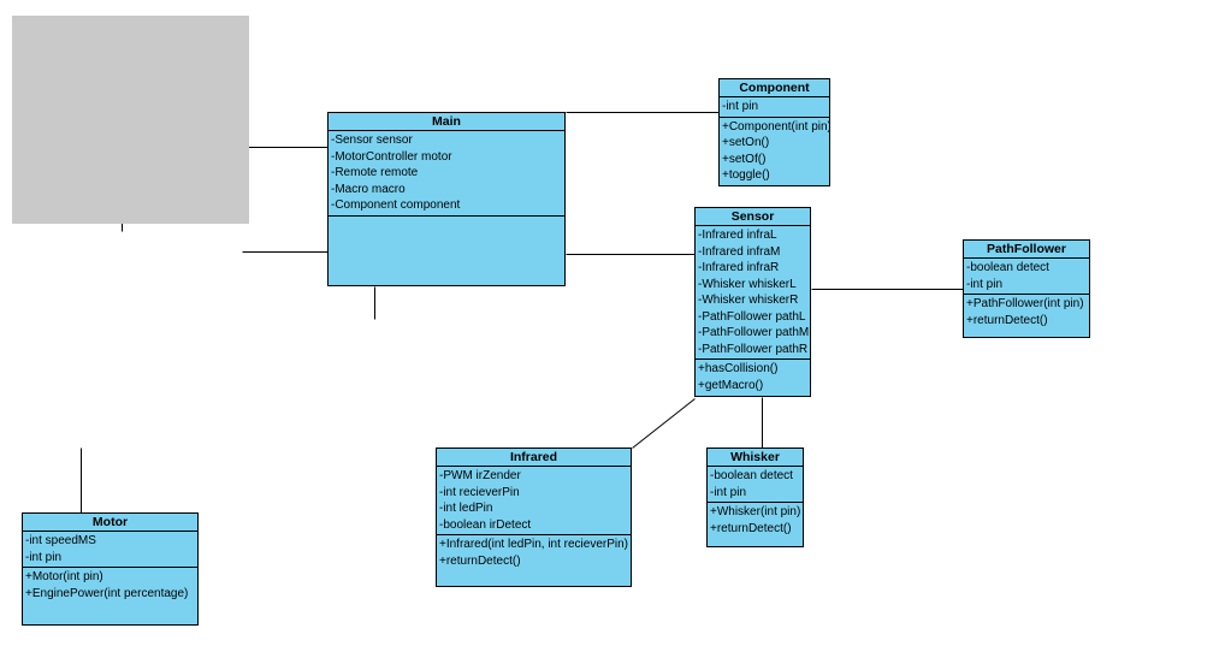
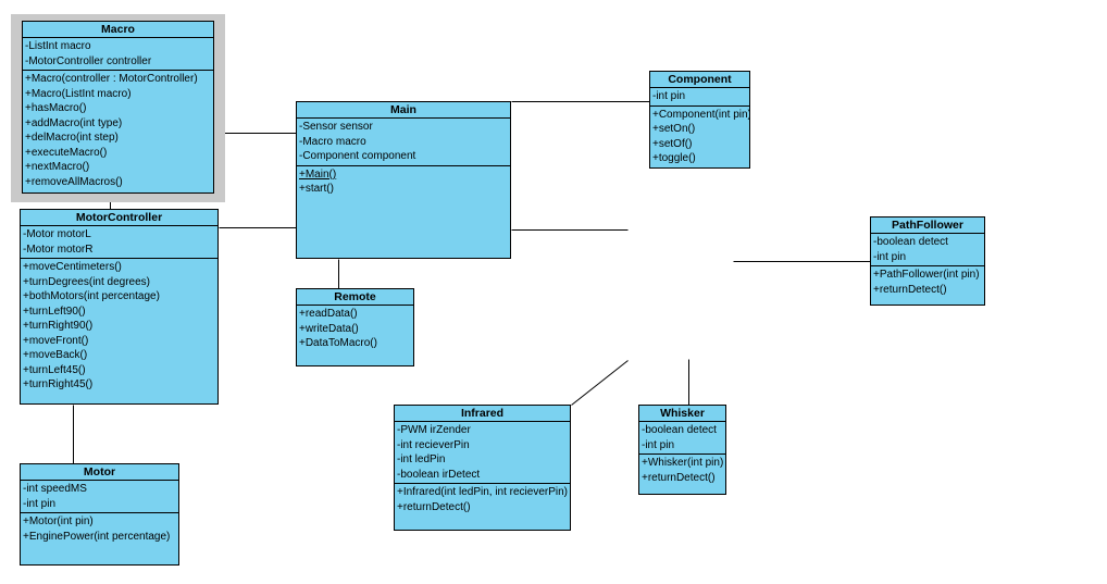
+ Macro
+ -ListInt macro
+ -MotorController controller
+ +Macro(controller : MotorController)
+ +Macro(ListInt macro)
+ +hasMacro()
+ +addMacro(int type)
+ +delMacro(int step)
+ +executeMacro()
+ +nextMacro()
+ +removeAllMacros()
+ MotorController
+ -Motor motorL
+ -Motor motorR
+ +moveCentimeters()
+ +turnDegrees(int degrees)
+ +bothMotors(int percentage)
+ +turnLeft90()
+ +turnRight90()
+ +moveFront()
+ +moveBack()
+ +turnLeft45()
+ +turnRight45()
  Motor
  -int speedMS
  -int pin
  +Motor(int pin)
  +EnginePower(int percentage)
  Main
  -Sensor sensor
- -MotorController motor
- -Remote remote
  -Macro macro
  -Component component
+ +Main()
+ +start()
+ Remote
+ +readData()
+ +writeData()
+ +DataToMacro()
  Component
  -int pin
  +Component(int pin
  +setOn()
  +setOf()
  +toggle()
- Sensor
- -Infrared infraL
- -Infrared infraM
- -Infrared infraR
- -Whisker whiskerL
- -Whisker whiskerR
- -PathFollower pathL
- -PathFollower pathM
- -PathFollower pathR
- +hasCollision()
- +getMacro()
  PathFollower
  -boolean detect
  -int pin
  +PathFollower(int pin)
  +returnDetect()
  Infrared
  -PWM irZender
  -int recieverPin
  -int ledPin
  -boolean irDetect
  +Infrared(int ledPin, int recieverPin)
  +returnDetect()
  Whisker
  -boolean detect
  -int pin
  +Whisker(int pin)
  +returnDetect()
